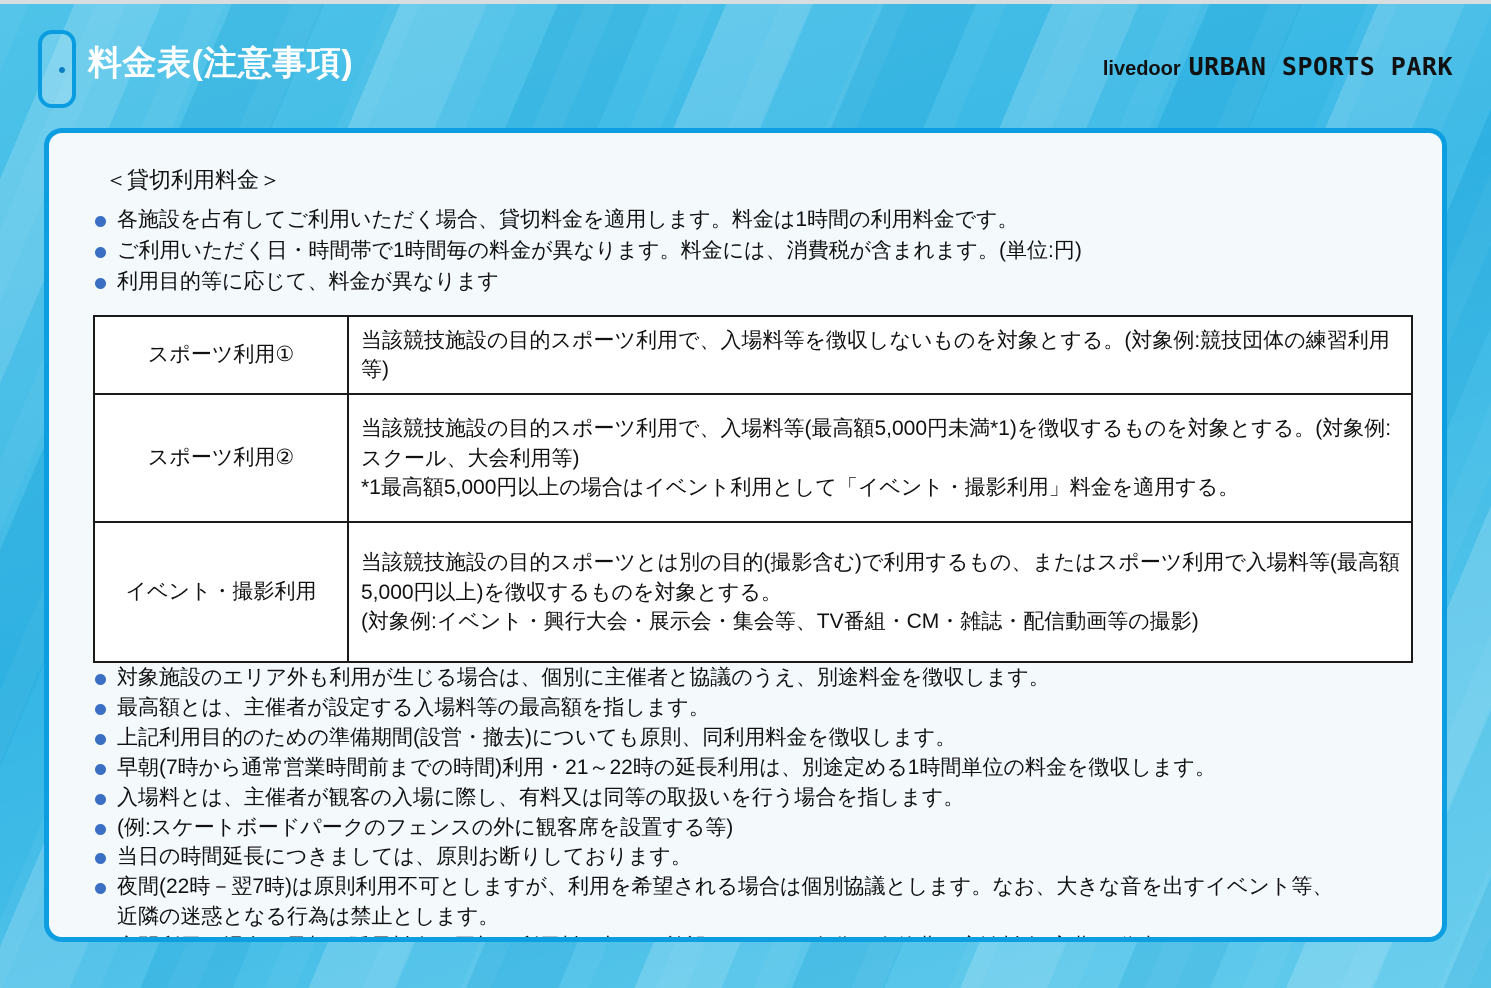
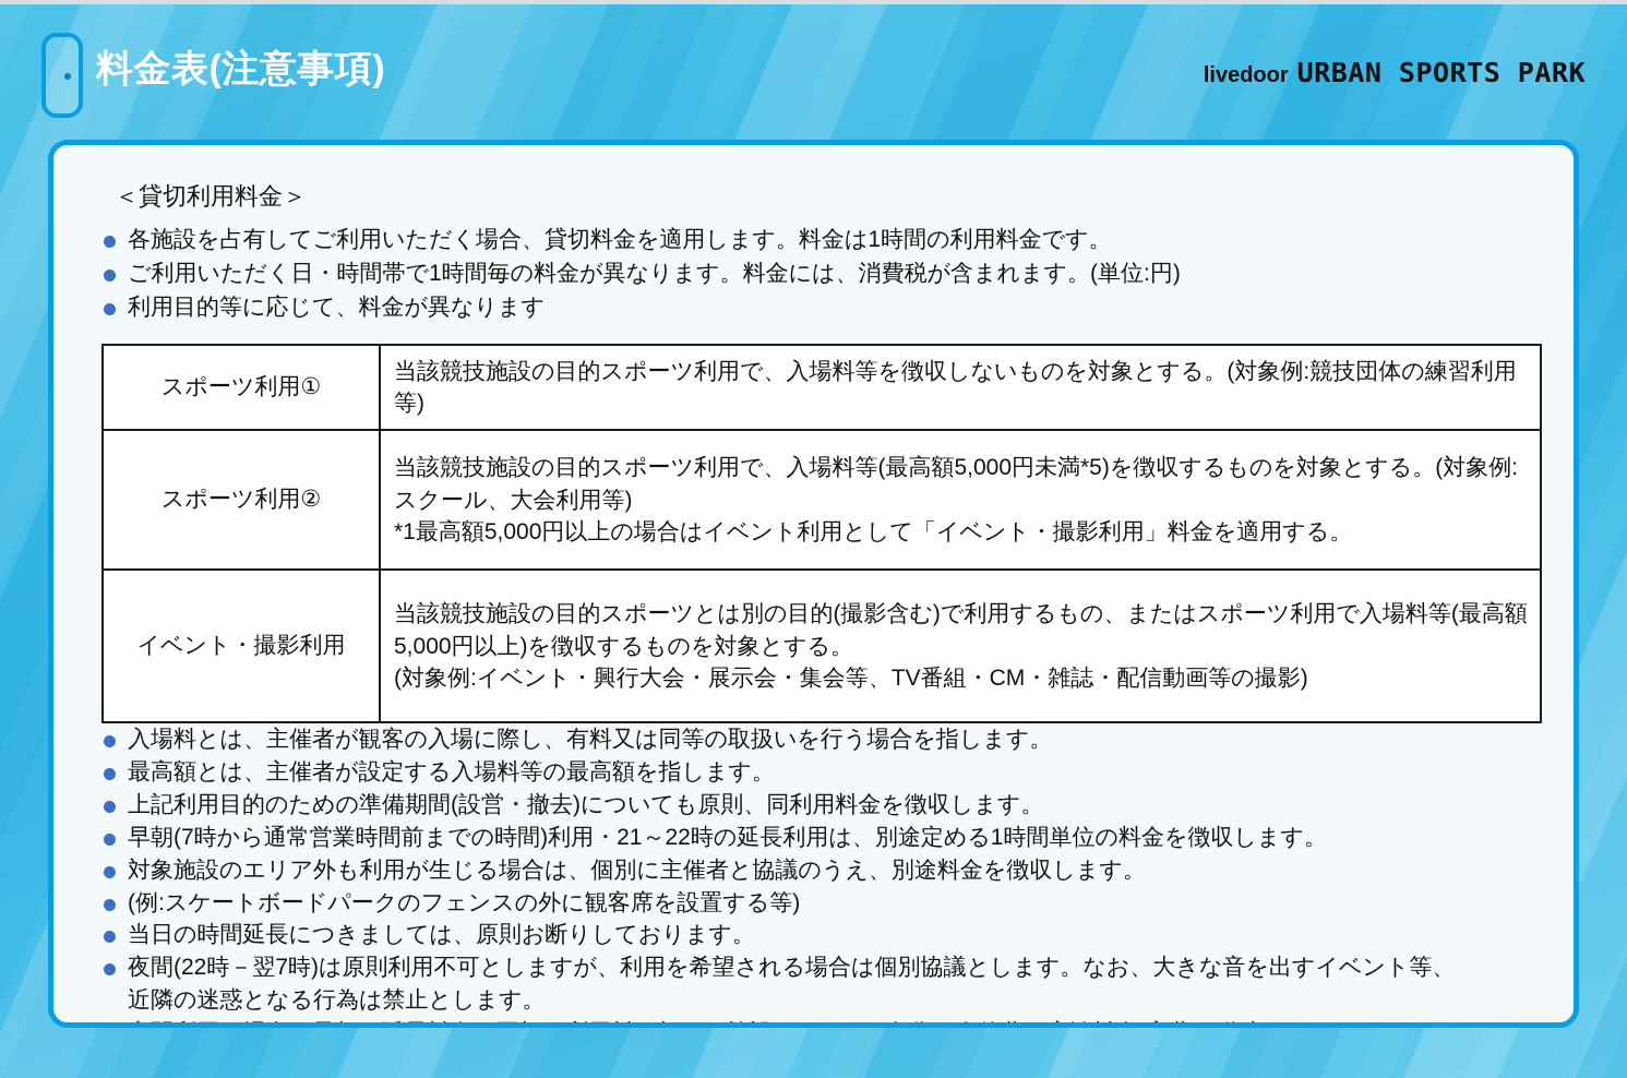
  料金表(注意事項)
  livedoor URBAN SPORTS PARK
  ＜貸切利用料金＞
  各施設を占有してご利用いただく場合、貸切料金を適用します。料金は1時間の利用料金です。
  ご利用いただく日・時間帯で1時間毎の料金が異なります。料金には、消費税が含まれます。(単位:円)
  利用目的等に応じて、料金が異なります
  スポーツ利用①	当該競技施設の目的スポーツ利用で、入場料等を徴収しないものを対象とする。(対象例:競技団体の練習利用等)
- スポーツ利用②	当該競技施設の目的スポーツ利用で、入場料等(最高額5,000円未満*1)を徴収するものを対象とする。(対象例:スクール、大会利用等) *1最高額5,000円以上の場合はイベント利用として「イベント・撮影利用」料金を適用する。
+ スポーツ利用②	当該競技施設の目的スポーツ利用で、入場料等(最高額5,000円未満*5)を徴収するものを対象とする。(対象例:スクール、大会利用等) *1最高額5,000円以上の場合はイベント利用として「イベント・撮影利用」料金を適用する。
  イベント・撮影利用	当該競技施設の目的スポーツとは別の目的(撮影含む)で利用するもの、またはスポーツ利用で入場料等(最高額5,000円以上)を徴収するものを対象とする。 (対象例:イベント・興行大会・展示会・集会等、TV番組・CM・雑誌・配信動画等の撮影)
- 対象施設のエリア外も利用が生じる場合は、個別に主催者と協議のうえ、別途料金を徴収します。
+ 入場料とは、主催者が観客の入場に際し、有料又は同等の取扱いを行う場合を指します。
  最高額とは、主催者が設定する入場料等の最高額を指します。
  上記利用目的のための準備期間(設営・撤去)についても原則、同利用料金を徴収します。
  早朝(7時から通常営業時間前までの時間)利用・21～22時の延長利用は、別途定める1時間単位の料金を徴収します。
- 入場料とは、主催者が観客の入場に際し、有料又は同等の取扱いを行う場合を指します。
+ 対象施設のエリア外も利用が生じる場合は、個別に主催者と協議のうえ、別途料金を徴収します。
  (例:スケートボードパークのフェンスの外に観客席を設置する等)
  当日の時間延長につきましては、原則お断りしております。
  夜間(22時－翌7時)は原則利用不可としますが、利用を希望される場合は個別協議とします。なお、大きな音を出すイベント等、
  近隣の迷惑となる行為は禁止とします。
